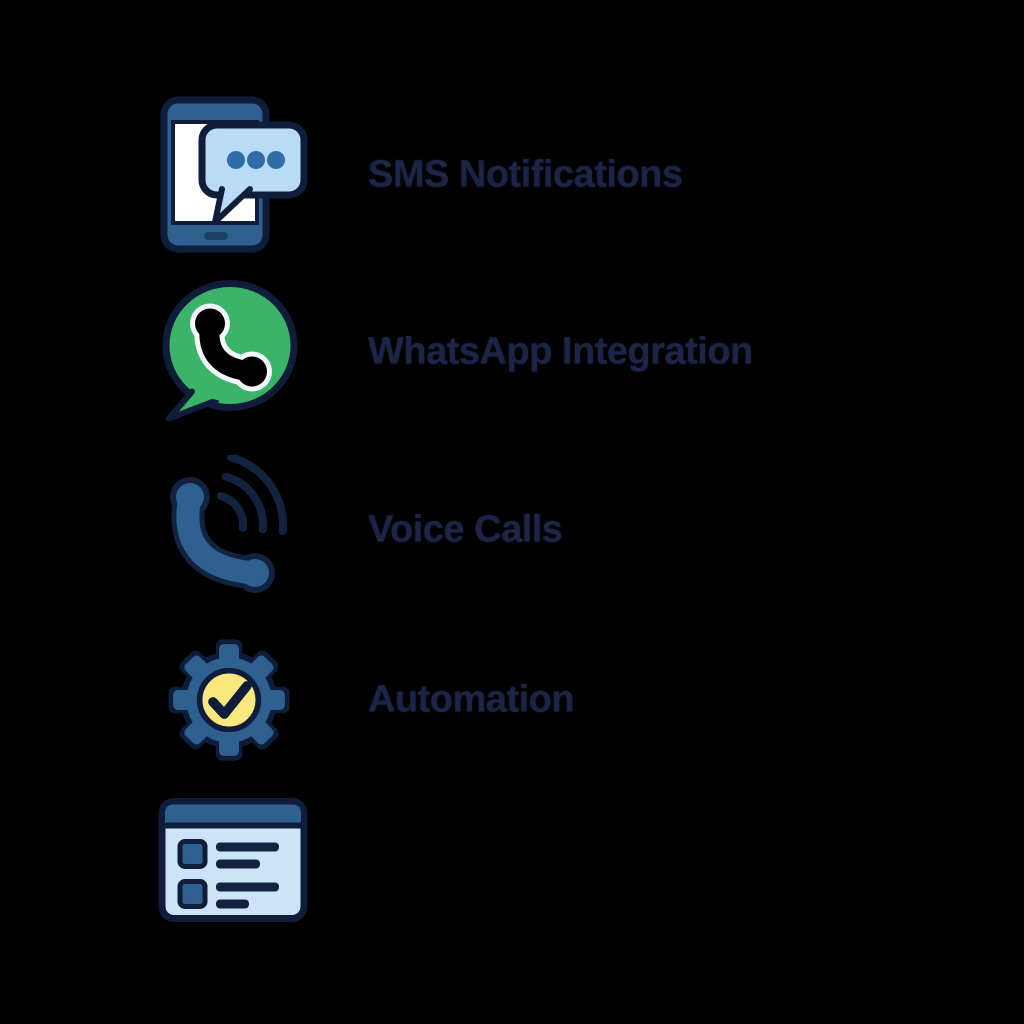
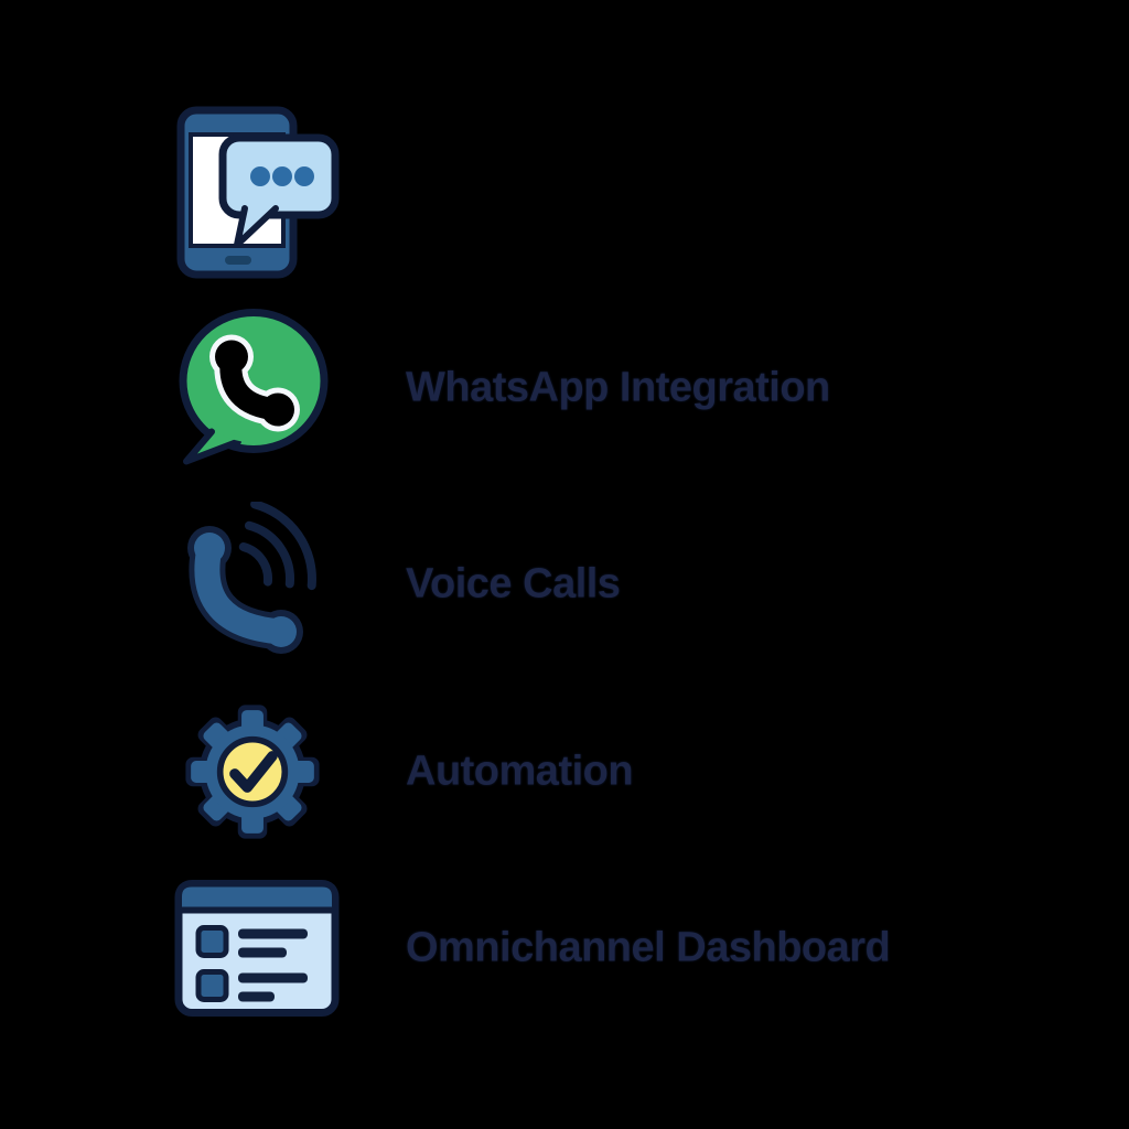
- SMS Notifications
  WhatsApp Integration
  Voice Calls
  Automation
+ Omnichannel Dashboard
